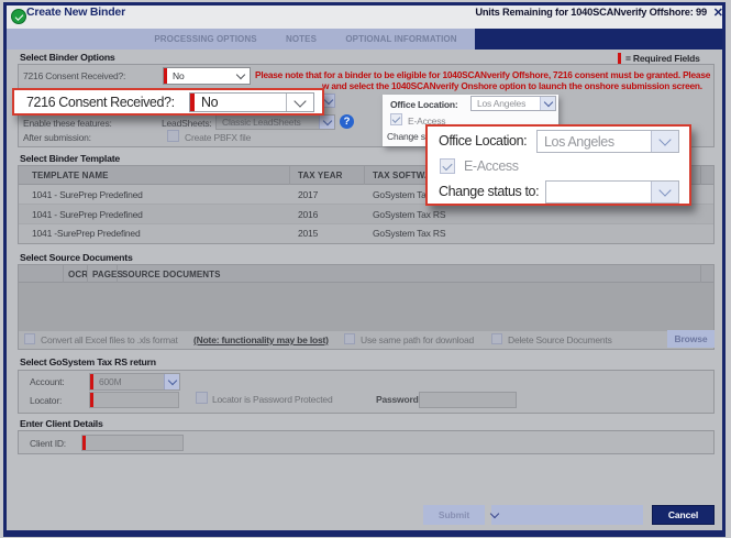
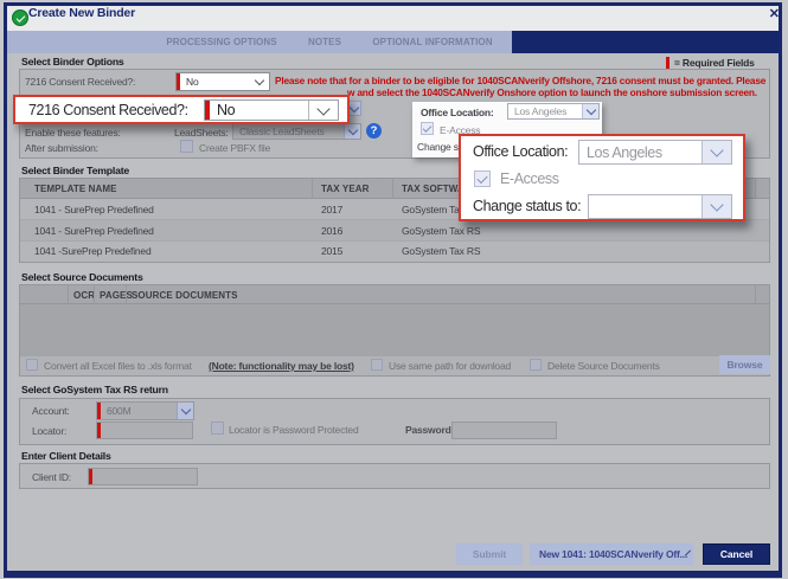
  Create New Binder
- Units Remaining for 1040SCANverify Offshore: 99
  ✕
  PROCESSING OPTIONS
  NOTES
  OPTIONAL INFORMATION
  = Required Fields
  Select Binder Options
  7216 Consent Received?:
  No
  Please note that for a binder to be eligible for 1040SCANverify Offshore, 7216 consent must be granted. Please
  w and select the 1040SCANverify Onshore option to launch the onshore submission screen.
  Enable these features:
  LeadSheets:
  Classic LeadSheets
  ?
  After submission:
  Create PBFX file
  Office Location:
  Los Angeles
  E-Access
  7216 Consent Received?:
  No
  Office Location:
  Los Angeles
  E-Access
  Change status to:
  Select Binder Template
  TEMPLATE NAME
  TAX YEAR
  TAX SOFTW
  1041 - SurePrep Predefined
  2017
  GoSystem Ta
  1041 - SurePrep Predefined
  2016
  GoSystem Tax RS
  1041 -SurePrep Predefined
  2015
  GoSystem Tax RS
  Select Source Documents
  OCR
  PAGES
  SOURCE DOCUMENTS
  Convert all Excel files to .xls format
  (Note: functionality may be lost)
  Use same path for download
  Delete Source Documents
  Browse
  Select GoSystem Tax RS return
  Account:
  600M
  Locator:
  Locator is Password Protected
  Password
  Enter Client Details
  Client ID:
  Submit
+ New 1041: 1040SCANverify Off...
  Cancel
